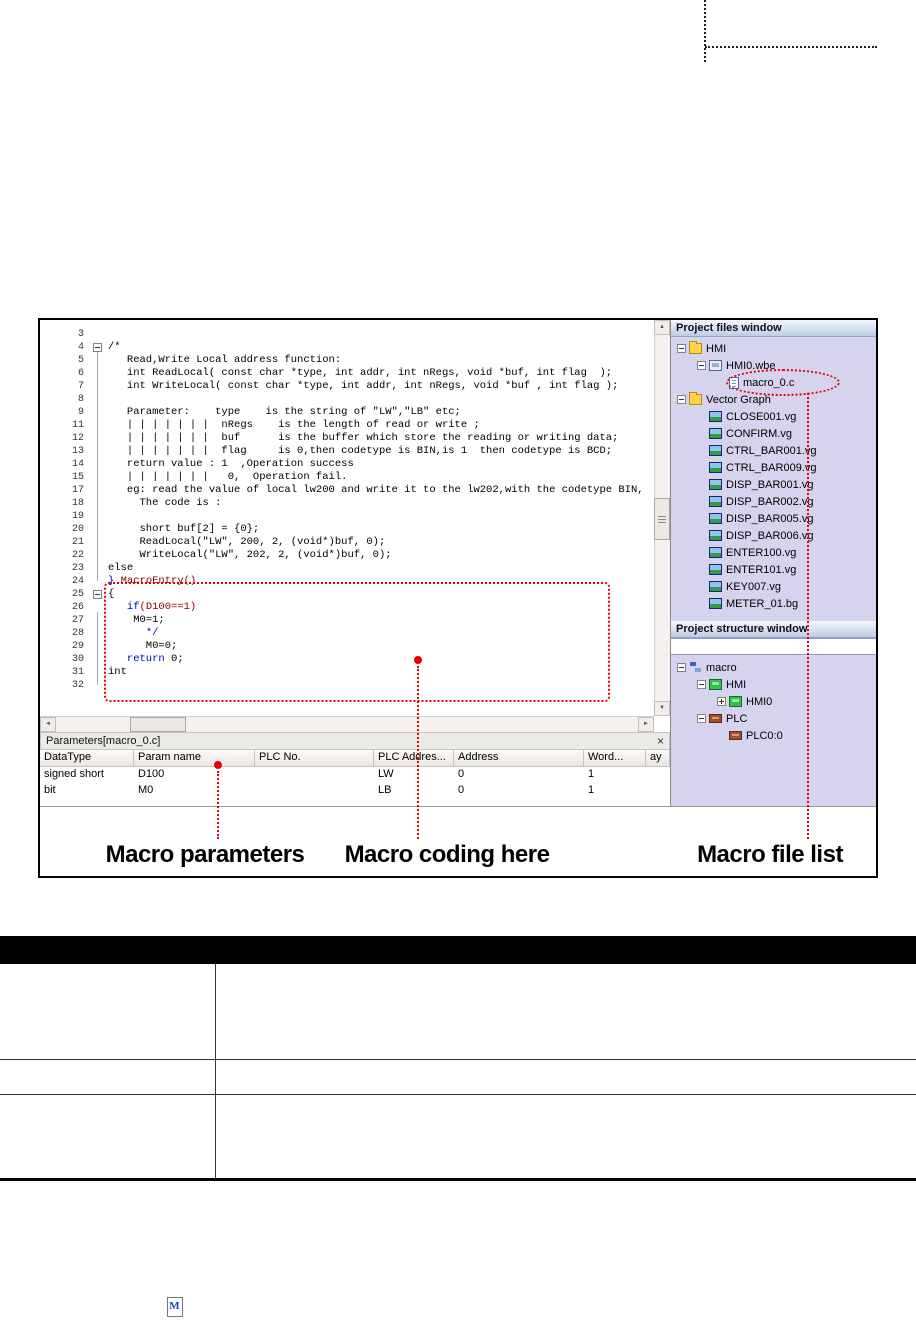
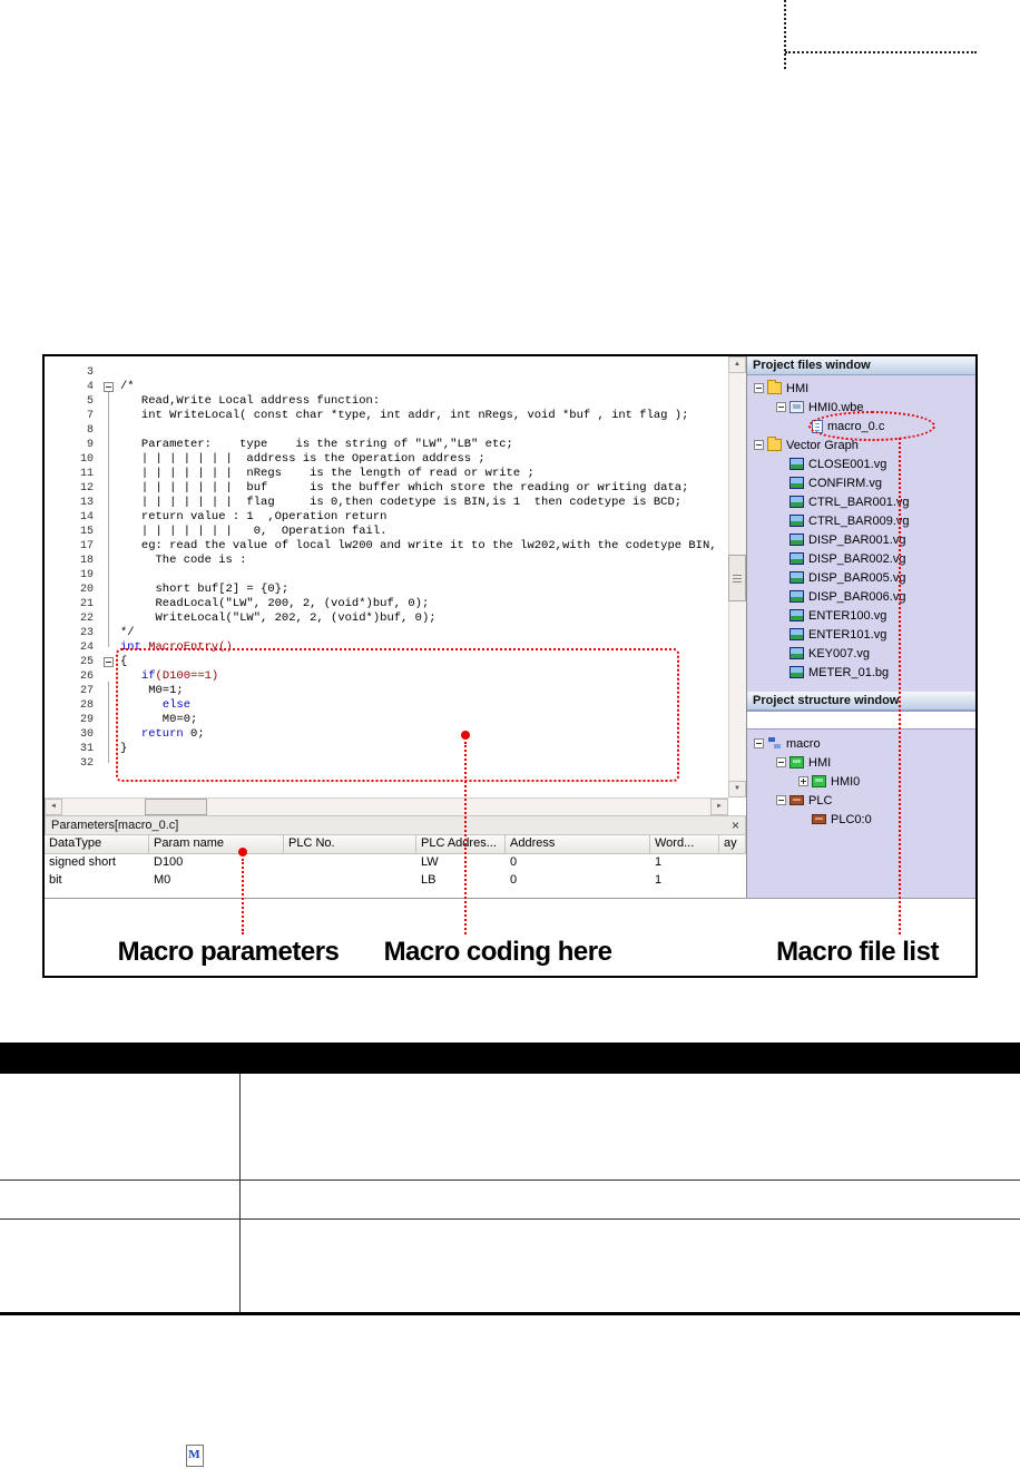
  3
  4
  /*
  5
  Read,Write Local address function:
- 6
- int ReadLocal( const char *type, int addr, int nRegs, void *buf, int flag );
  7
  int WriteLocal( const char *type, int addr, int nRegs, void *buf , int flag );
  8
  9
  Parameter: type is the string of "LW","LB" etc;
+ 10
+ | | | | | | | address is the Operation address ;
  11
  | | | | | | | nRegs is the length of read or write ;
  12
  | | | | | | | buf is the buffer which store the reading or writing data;
  13
  | | | | | | | flag is 0,then codetype is BIN,is 1 then codetype is BCD;
  14
- return value : 1 ,Operation success
+ return value : 1 ,Operation return
  15
  | | | | | | | 0, Operation fail.
  17
  eg: read the value of local lw200 and write it to the lw202,with the codetype BIN,
  18
  The code is :
  19
  20
  short buf[2] = {0};
  21
  ReadLocal("LW", 200, 2, (void*)buf, 0);
  22
  WriteLocal("LW", 202, 2, (void*)buf, 0);
  23
- else
+ */
  24
- } MacroEntry()
+ int MacroEntry()
  25
  {
  26
  if(D100==1)
  27
  M0=1;
  28
- */
+ else
  29
  M0=0;
  30
  return 0;
  31
- int
+ }
  32
  Parameters[macro_0.c]
  ×
  DataType
  Param name
  PLC No.
  PLC Addres...
  Address
  Word...
  ay
  signed short
  D100
  LW
  0
  1
  bit
  M0
  LB
  0
  1
  Project files window
  HMI
  HMI0.wbe
  macro_0.c
  Vector Graph
  CLOSE001.vg
  CONFIRM.vg
  CTRL_BAR001.vg
  CTRL_BAR009.vg
  DISP_BAR001.vg
  DISP_BAR002.vg
  DISP_BAR005.vg
  DISP_BAR006.vg
  ENTER100.vg
  ENTER101.vg
  KEY007.vg
  METER_01.bg
  Project structure window
  macro
  HMI
  HMI0
  PLC
  PLC0:0
  Macro parameters
  Macro coding here
  Macro file list
  M
